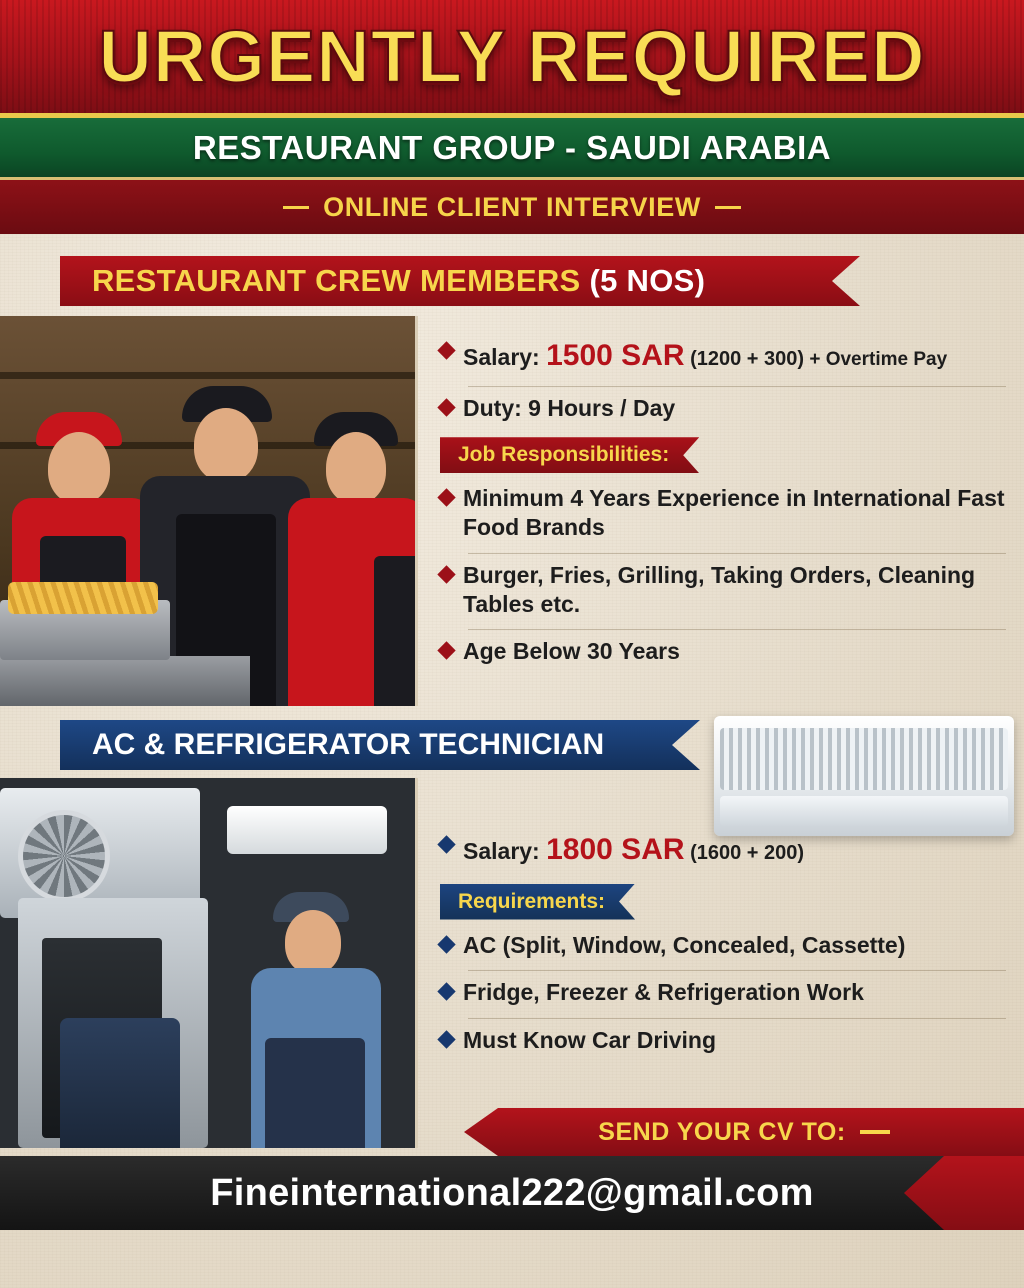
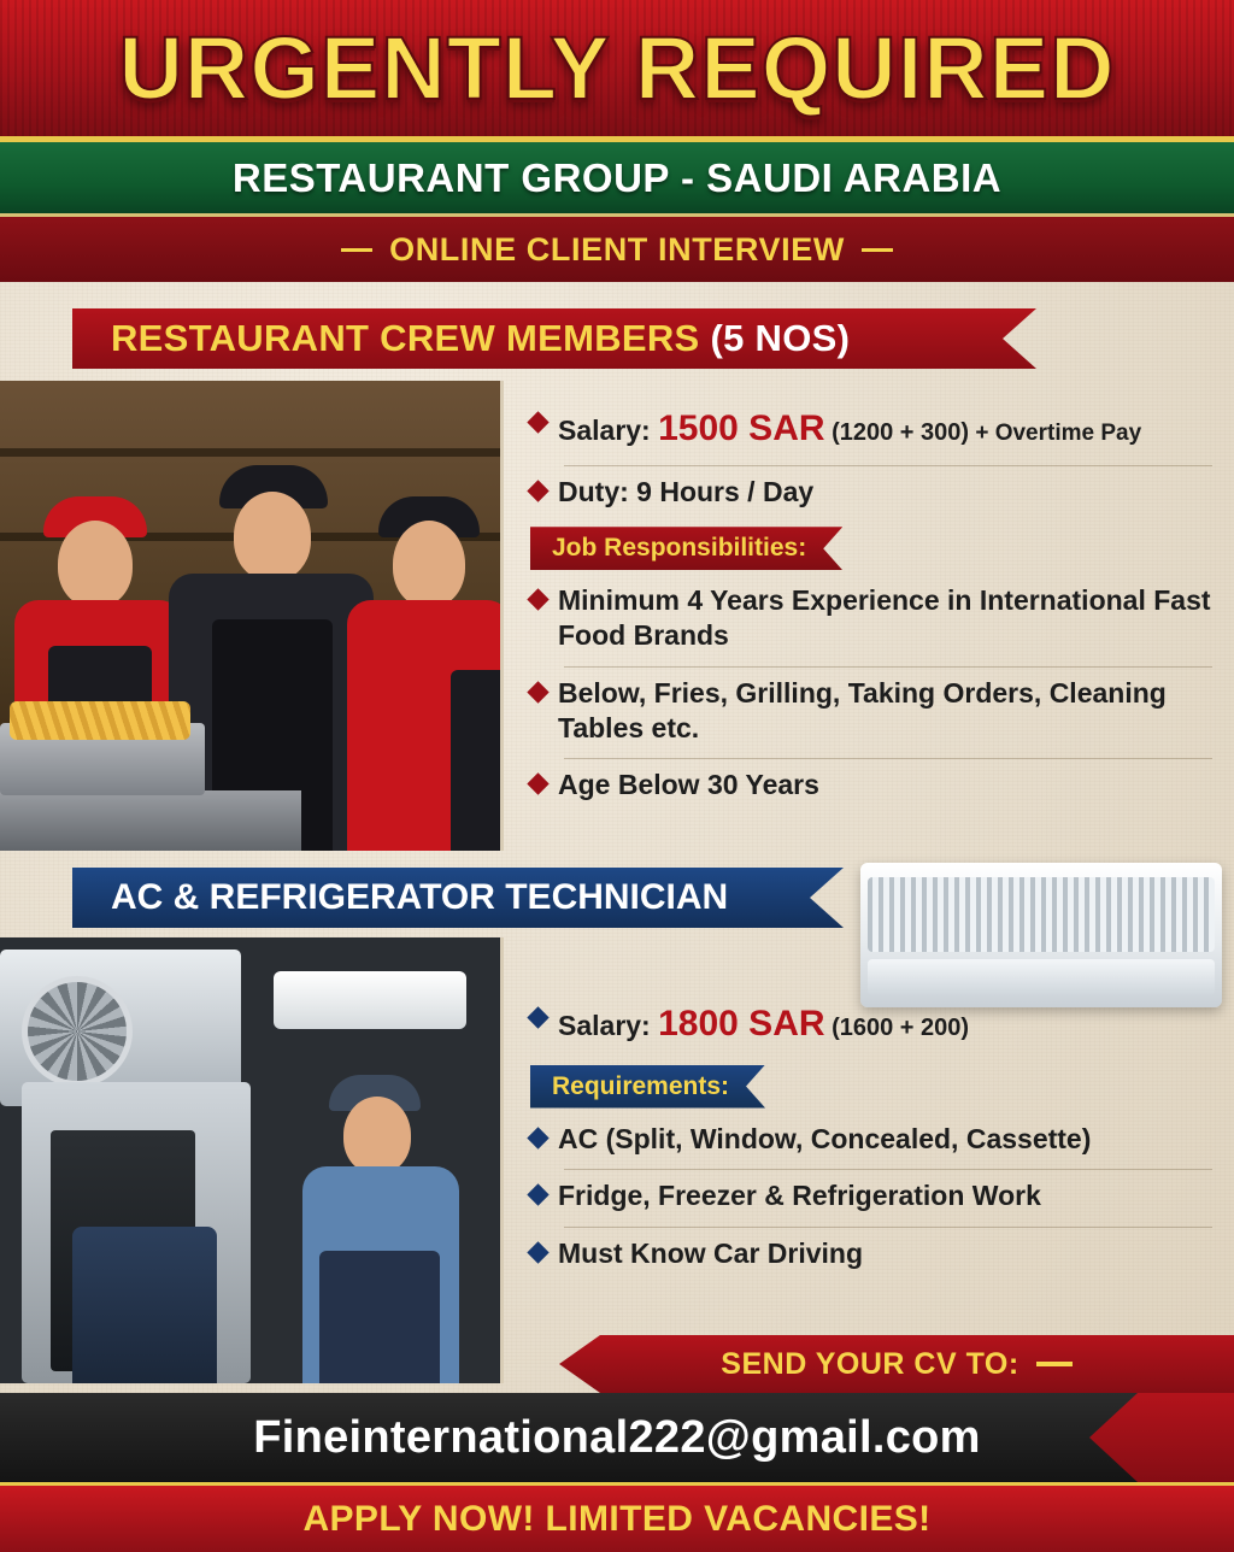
  URGENTLY REQUIRED
  RESTAURANT GROUP - SAUDI ARABIA
  ONLINE CLIENT INTERVIEW
  RESTAURANT CREW MEMBERS (5 NOS)
  Salary: 1500 SAR (1200 + 300) + Overtime Pay
  Duty: 9 Hours / Day
  Job Responsibilities:
  Minimum 4 Years Experience in International Fast Food Brands
- Burger, Fries, Grilling, Taking Orders, Cleaning Tables etc.
+ Below, Fries, Grilling, Taking Orders, Cleaning Tables etc.
  Age Below 30 Years
  AC & REFRIGERATOR TECHNICIAN
  Salary: 1800 SAR (1600 + 200)
  Requirements:
  AC (Split, Window, Concealed, Cassette)
  Fridge, Freezer & Refrigeration Work
  Must Know Car Driving
  SEND YOUR CV TO:
  Fineinternational222@gmail.com
+ APPLY NOW! LIMITED VACANCIES!
